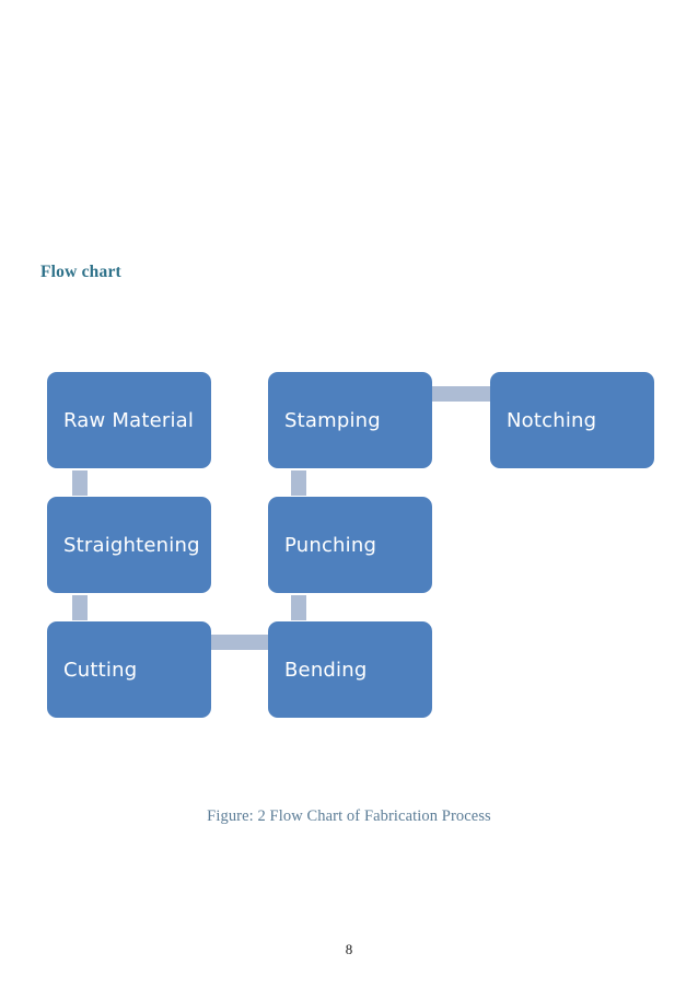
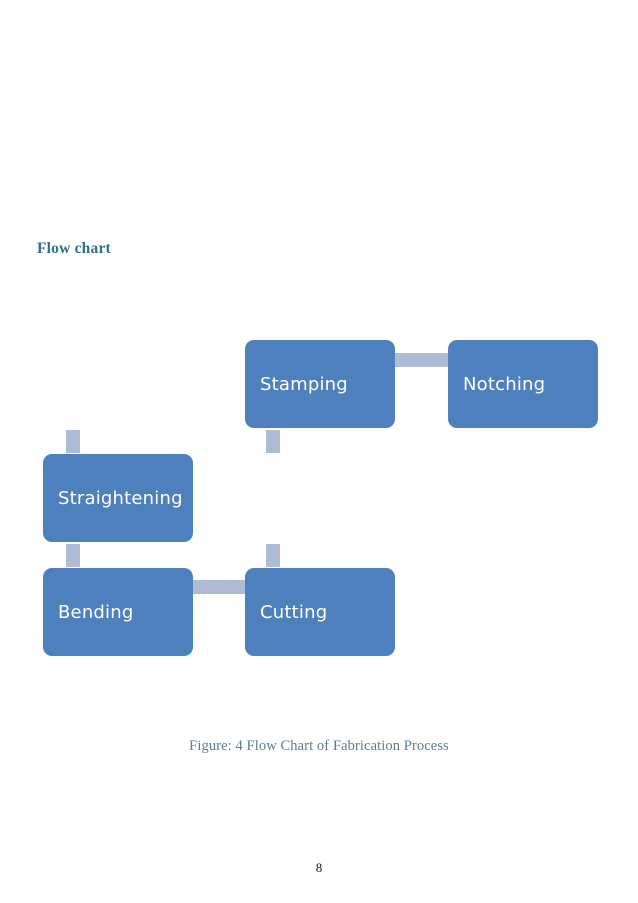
  Flow chart
- Raw Material
  Straightening
- Cutting
+ Bending
  Stamping
- Punching
- Bending
+ Cutting
  Notching
- Figure: 2 Flow Chart of Fabrication Process
+ Figure: 4 Flow Chart of Fabrication Process
  8
